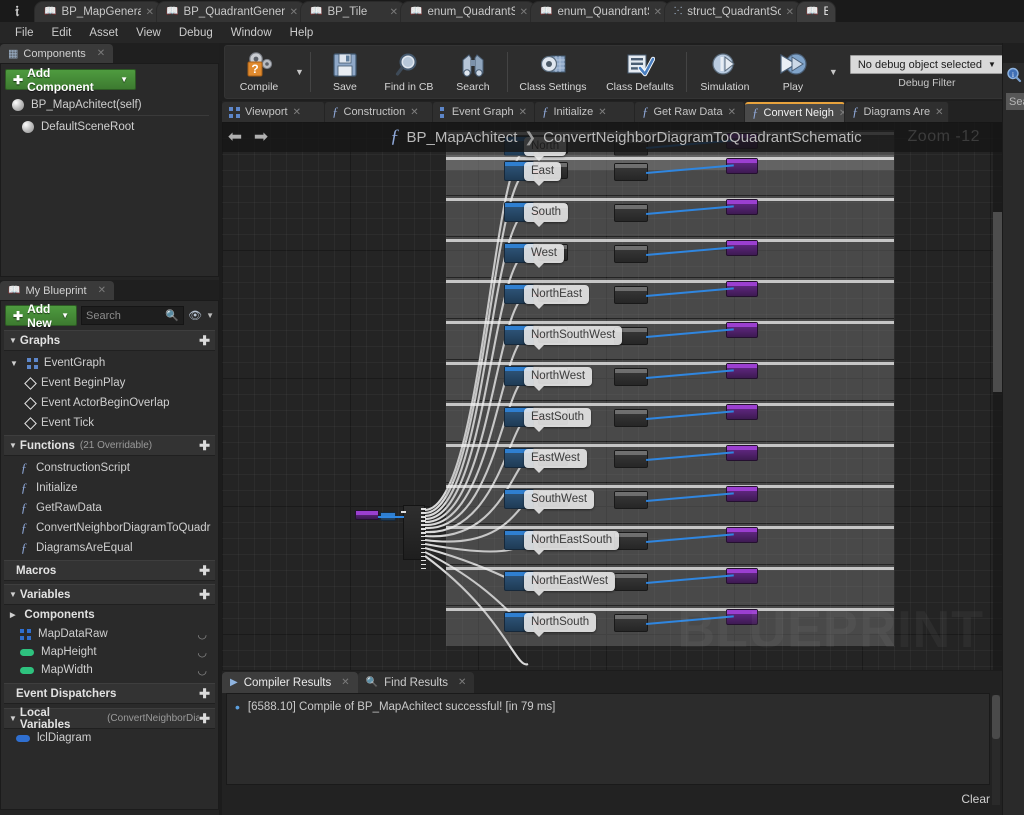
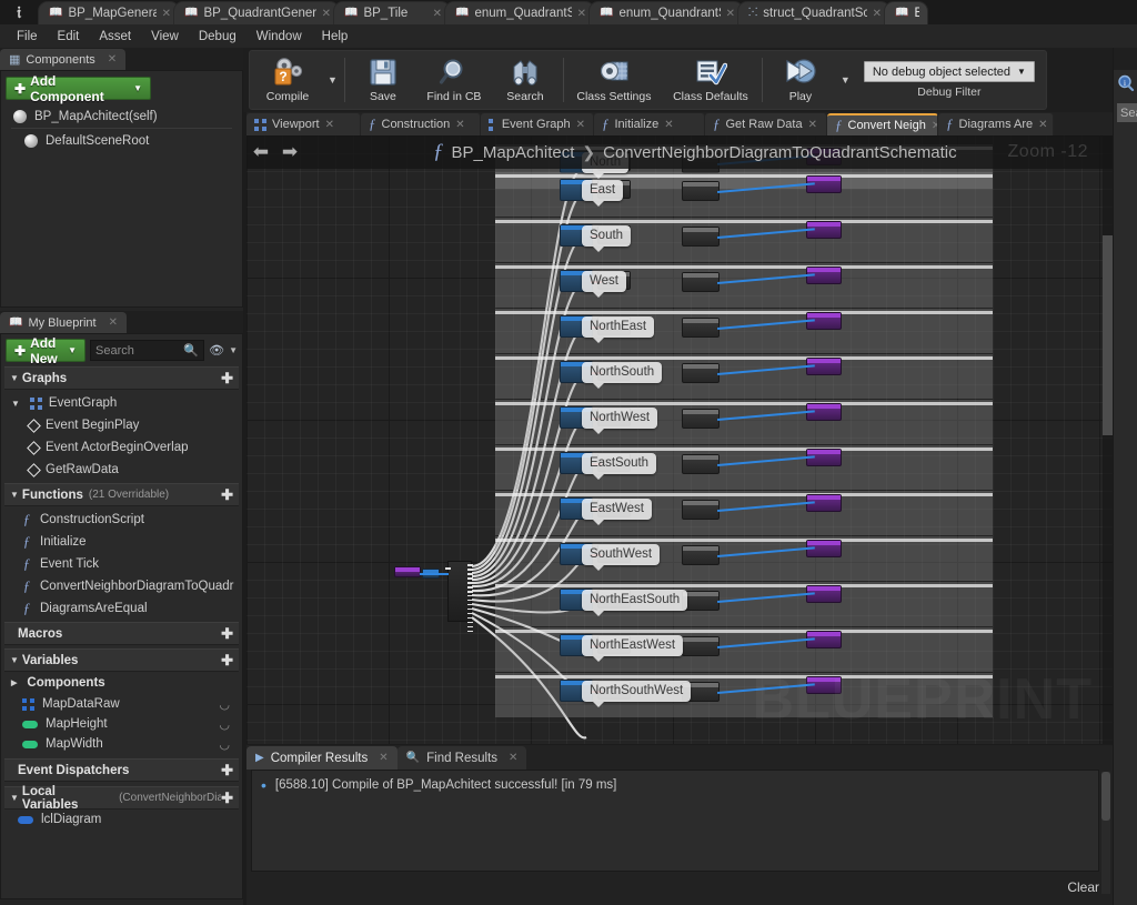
  𝔦
  📖
  BP_MapGener
  ✕
  📖
  BP_QuadrantGener
  ✕
  📖
  BP_Tile
  ✕
  📖
  enum_QuadrantS
  ✕
  📖
  enum_Quandrant
  ✕
  ⁙
  struct_QuadrantSc
  ✕
  📖
  File
  Edit
  Asset
  View
  Debug
  Window
  Help
  ▦
  Components
  ✕
  ✚
  Add Component
  ▼
  BP_MapAchitect(self)
  DefaultSceneRoot
  📖
  My Blueprint
  ✕
  ✚
  Add New
  ▼
  Search
  🔍
  👁
  ▼
  ▼
  Graphs
  ✚
  ▼
  EventGraph
  Event BeginPlay
  Event ActorBeginOverlap
- Event Tick
+ GetRawData
  ▼
  Functions
  (21 Overridable)
  ✚
  ƒ
  ConstructionScript
  ƒ
  Initialize
  ƒ
- GetRawData
+ Event Tick
  ƒ
  ConvertNeighborDiagramToQuadr
  ƒ
  DiagramsAreEqual
  Macros
  ✚
  ▼
  Variables
  ✚
  Components
  MapDataRaw
  ◡
  MapHeight
  ◡
  MapWidth
  ◡
  Event Dispatchers
  ✚
  ▼
  Local Variables
  (ConvertNeighborDia
  ✚
  lclDiagram
  ?
  Compile
  ▼
  Save
  Find in CB
  Search
  Class Settings
  Class Defaults
- Simulation
  Play
  ▼
  No debug object selected
  ▼
  Debug Filter
  Viewport
  ✕
  ƒ
  Construction
  ✕
  Event Graph
  ✕
  ƒ
  Initialize
  ✕
  ƒ
  Get Raw Data
  ✕
  ƒ
  Convert Neigh
  ✕
  ƒ
  Diagrams Are
  ✕
  North
  East
  South
  West
  NorthEast
- NorthSouthWest
+ NorthSouth
  NorthWest
  EastSouth
  EastWest
  SouthWest
  NorthEastSouth
  NorthEastWest
- NorthSouth
+ NorthSouthWest
  ⬅
  ➡
  ƒ
  BP_MapAchitect
  ❯
  ConvertNeighborDiagramToQuadrantSchematic
  Zoom -12
  BLUEPRINT
  i
  ▶
  Compiler Results
  ✕
  🔍
  Find Results
  ✕
  •
  [6588.10] Compile of BP_MapAchitect successful! [in 79 ms]
  Clear
